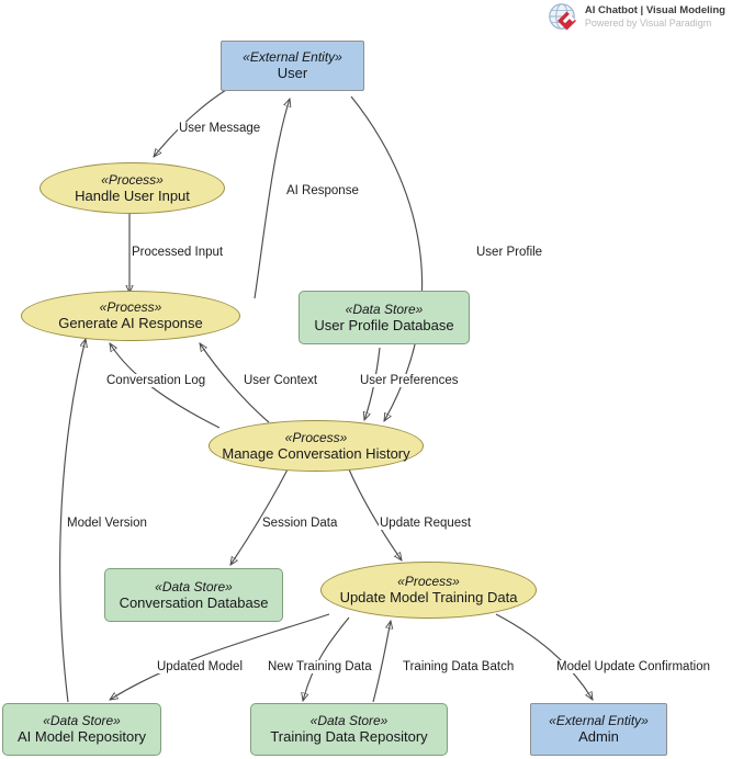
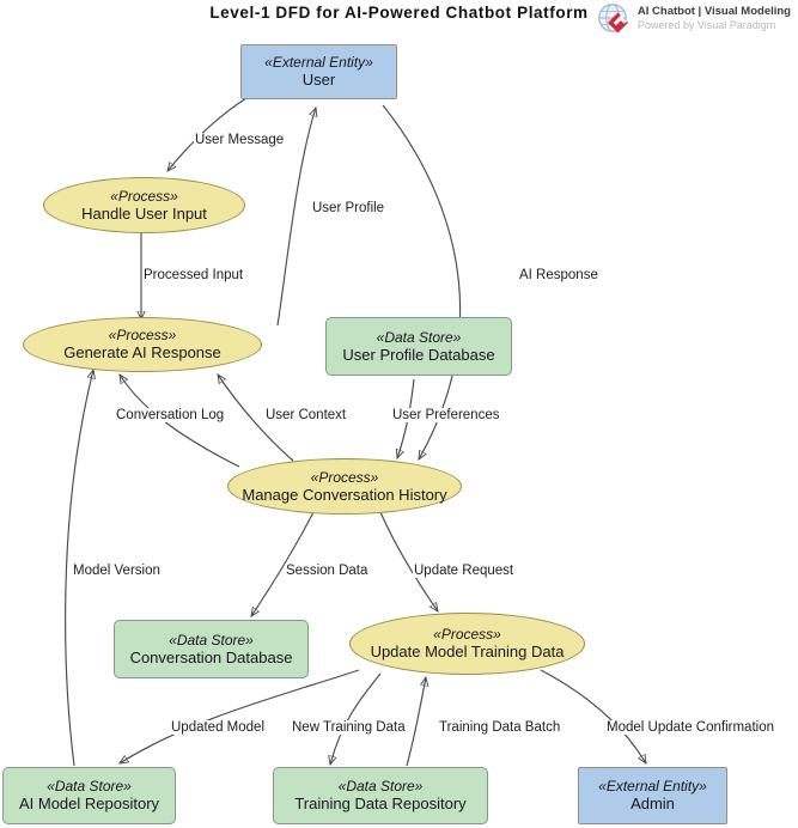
+ Level-1 DFD for AI-Powered Chatbot Platform
  AI Chatbot | Visual Modeling
  Powered by Visual Paradigm
  «External Entity»
  User
  «Process»
  Handle User Input
  «Process»
  Generate AI Response
  «Data Store»
  User Profile Database
  «Process»
  Manage Conversation History
  «Data Store»
  Conversation Database
  «Process»
  Update Model Training Data
  «Data Store»
  AI Model Repository
  «Data Store»
  Training Data Repository
  «External Entity»
  Admin
  User Message
- AI Response
+ User Profile
  Processed Input
- User Profile
+ AI Response
  Conversation Log
  User Context
  User Preferences
  Model Version
  Session Data
  Update Request
  Updated Model
  New Training Data
  Training Data Batch
  Model Update Confirmation
